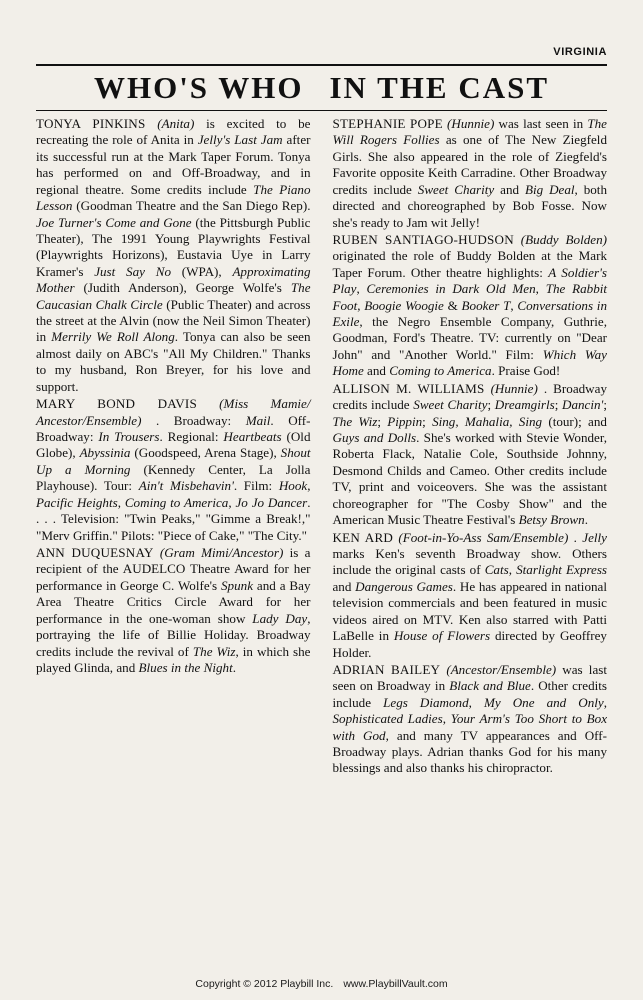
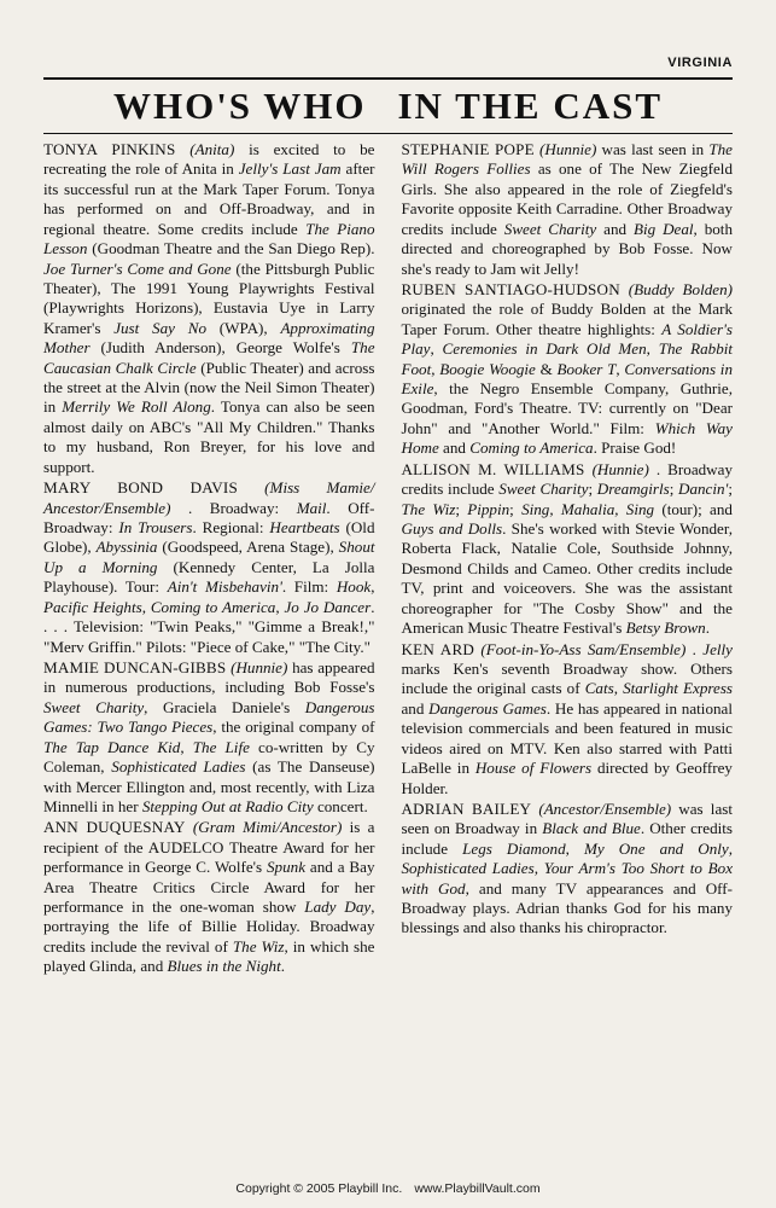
  VIRGINIA
  WHO'S WHO IN THE CAST
  TONYA PINKINS (Anita) is excited to be recreating the role of Anita in Jelly's Last Jam after its successful run at the Mark Taper Forum. Tonya has performed on and Off-Broadway, and in regional theatre. Some credits include The Piano Lesson (Goodman Theatre and the San Diego Rep). Joe Turner's Come and Gone (the Pittsburgh Public Theater), The 1991 Young Playwrights Festival (Playwrights Horizons), Eustavia Uye in Larry Kramer's Just Say No (WPA), Approximating Mother (Judith Anderson), George Wolfe's The Caucasian Chalk Circle (Public Theater) and across the street at the Alvin (now the Neil Simon Theater) in Merrily We Roll Along. Tonya can also be seen almost daily on ABC's "All My Children." Thanks to my husband, Ron Breyer, for his love and support.
  MARY BOND DAVIS (Miss Mamie/ Ancestor/Ensemble) . Broadway: Mail. Off-Broadway: In Trousers. Regional: Heartbeats (Old Globe), Abyssinia (Goodspeed, Arena Stage), Shout Up a Morning (Kennedy Center, La Jolla Playhouse). Tour: Ain't Misbehavin'. Film: Hook, Pacific Heights, Coming to America, Jo Jo Dancer. . . . Television: "Twin Peaks," "Gimme a Break!," "Merv Griffin." Pilots: "Piece of Cake," "The City."
+ MAMIE DUNCAN-GIBBS (Hunnie) has appeared in numerous productions, including Bob Fosse's Sweet Charity, Graciela Daniele's Dangerous Games: Two Tango Pieces, the original company of The Tap Dance Kid, The Life co-written by Cy Coleman, Sophisticated Ladies (as The Danseuse) with Mercer Ellington and, most recently, with Liza Minnelli in her Stepping Out at Radio City concert.
  ANN DUQUESNAY (Gram Mimi/Ancestor) is a recipient of the AUDELCO Theatre Award for her performance in George C. Wolfe's Spunk and a Bay Area Theatre Critics Circle Award for her performance in the one-woman show Lady Day, portraying the life of Billie Holiday. Broadway credits include the revival of The Wiz, in which she played Glinda, and Blues in the Night.
  STEPHANIE POPE (Hunnie) was last seen in The Will Rogers Follies as one of The New Ziegfeld Girls. She also appeared in the role of Ziegfeld's Favorite opposite Keith Carradine. Other Broadway credits include Sweet Charity and Big Deal, both directed and choreographed by Bob Fosse. Now she's ready to Jam wit Jelly!
  RUBEN SANTIAGO-HUDSON (Buddy Bolden) originated the role of Buddy Bolden at the Mark Taper Forum. Other theatre highlights: A Soldier's Play, Ceremonies in Dark Old Men, The Rabbit Foot, Boogie Woogie & Booker T, Conversations in Exile, the Negro Ensemble Company, Guthrie, Goodman, Ford's Theatre. TV: currently on "Dear John" and "Another World." Film: Which Way Home and Coming to America. Praise God!
  ALLISON M. WILLIAMS (Hunnie) . Broadway credits include Sweet Charity; Dreamgirls; Dancin'; The Wiz; Pippin; Sing, Mahalia, Sing (tour); and Guys and Dolls. She's worked with Stevie Wonder, Roberta Flack, Natalie Cole, Southside Johnny, Desmond Childs and Cameo. Other credits include TV, print and voiceovers. She was the assistant choreographer for "The Cosby Show" and the American Music Theatre Festival's Betsy Brown.
  KEN ARD (Foot-in-Yo-Ass Sam/Ensemble) . Jelly marks Ken's seventh Broadway show. Others include the original casts of Cats, Starlight Express and Dangerous Games. He has appeared in national television commercials and been featured in music videos aired on MTV. Ken also starred with Patti LaBelle in House of Flowers directed by Geoffrey Holder.
  ADRIAN BAILEY (Ancestor/Ensemble) was last seen on Broadway in Black and Blue. Other credits include Legs Diamond, My One and Only, Sophisticated Ladies, Your Arm's Too Short to Box with God, and many TV appearances and Off-Broadway plays. Adrian thanks God for his many blessings and also thanks his chiropractor.
- Copyright © 2012 Playbill Inc. www.PlaybillVault.com
+ Copyright © 2005 Playbill Inc. www.PlaybillVault.com
